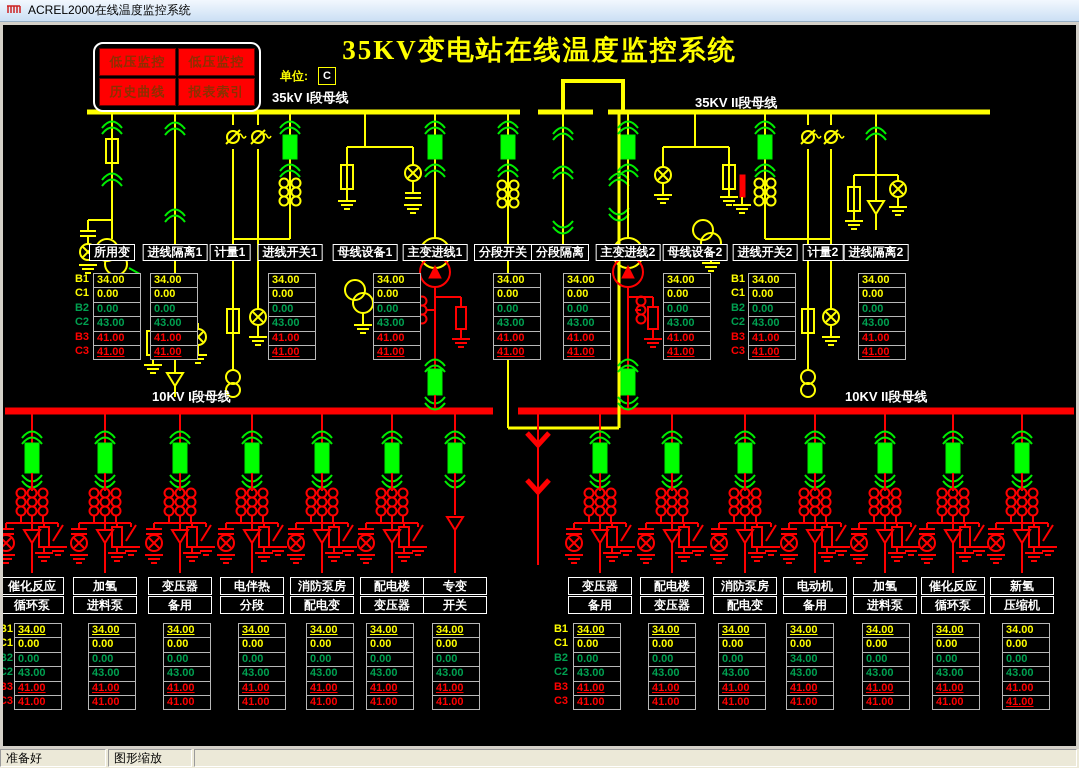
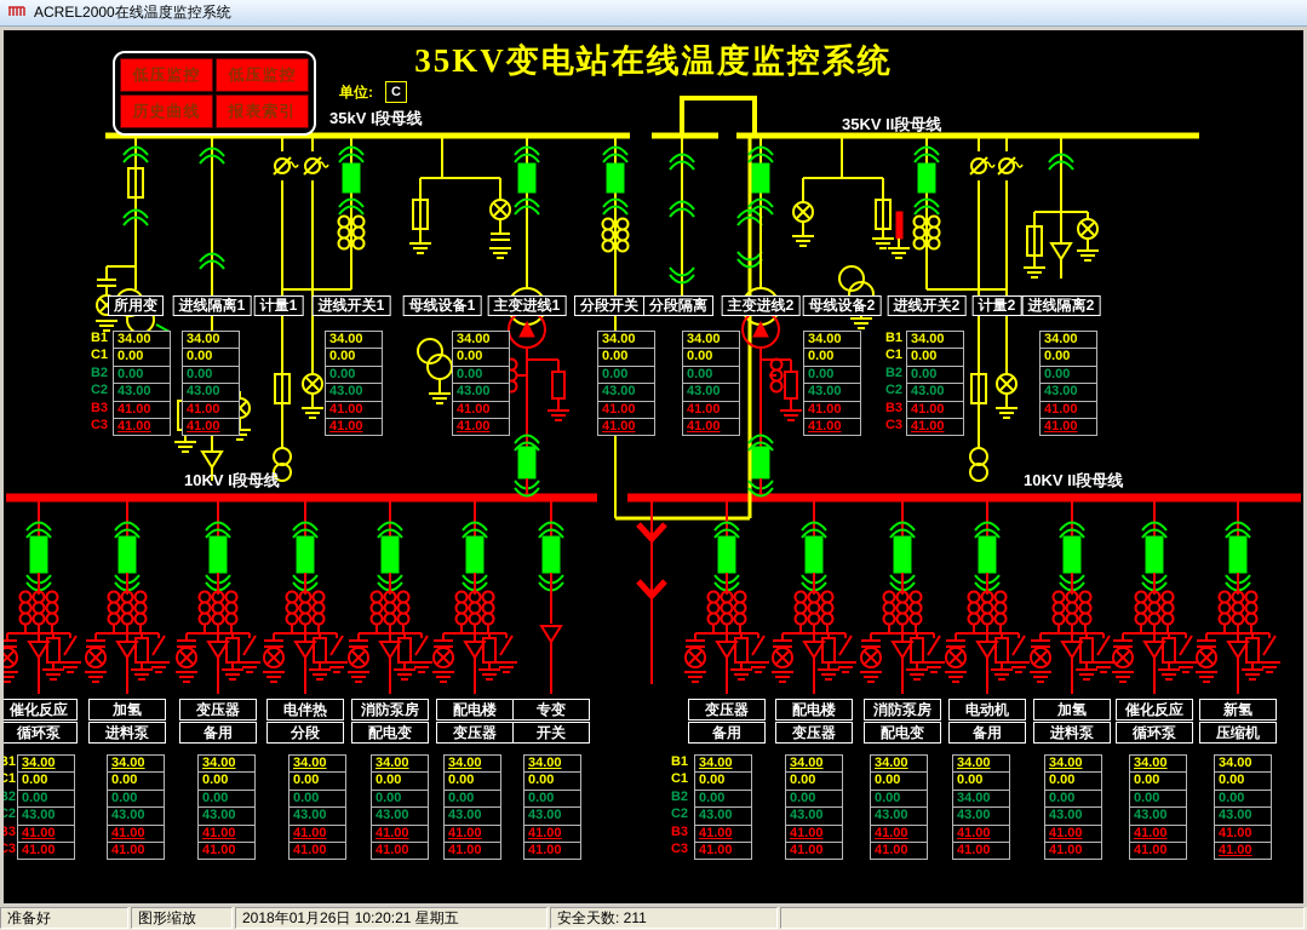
  ACREL2000在线温度监控系统
  35KV变电站在线温度监控系统
  低压监控
  低压监控
  历史曲线
  报表索引
  单位:
  C
  35kV I段母线
  35KV II段母线
  10KV I段母线
  10KV II段母线
  所用变
  进线隔离1
  计量1
  进线开关1
  母线设备1
  主变进线1
  分段开关
  分段隔离
  主变进线2
  母线设备2
  进线开关2
  计量2
  进线隔离2
  催化反应
  循环泵
  加氢
  进料泵
  变压器
  备用
  电伴热
  分段
  消防泵房
  配电变
  配电楼
  变压器
  专变
  开关
  变压器
  备用
  配电楼
  变压器
  消防泵房
  配电变
  电动机
  备用
  加氢
  进料泵
  催化反应
  循环泵
  新氢
  压缩机
  B1
  C1
  B2
  C2
  B3
  C3
  B1
  C1
  B2
  C2
  B3
  C3
  34.00
  0.00
  0.00
  43.00
  41.00
  41.00
  34.00
  0.00
  0.00
  43.00
  41.00
  41.00
  34.00
  0.00
  0.00
  43.00
  41.00
  41.00
  34.00
  0.00
  0.00
  43.00
  41.00
  41.00
  34.00
  0.00
  0.00
  43.00
  41.00
  41.00
  34.00
  0.00
  0.00
  43.00
  41.00
  41.00
  34.00
  0.00
  0.00
  43.00
  41.00
  41.00
  34.00
  0.00
  0.00
  43.00
  41.00
  41.00
  34.00
  0.00
  0.00
  43.00
  41.00
  41.00
  B1
  C1
  B2
  C2
  B3
  C3
  B1
  C1
  B2
  C2
  B3
  C3
  34.00
  0.00
  0.00
  43.00
  41.00
  41.00
  34.00
  0.00
  0.00
  43.00
  41.00
  41.00
  34.00
  0.00
  0.00
  43.00
  41.00
  41.00
  34.00
  0.00
  0.00
  43.00
  41.00
  41.00
  34.00
  0.00
  0.00
  43.00
  41.00
  41.00
  34.00
  0.00
  0.00
  43.00
  41.00
  41.00
  34.00
  0.00
  0.00
  43.00
  41.00
  41.00
  34.00
  0.00
  0.00
  43.00
  41.00
  41.00
  34.00
  0.00
  0.00
  43.00
  41.00
  41.00
  34.00
  0.00
  0.00
  43.00
  41.00
  41.00
  34.00
  0.00
  34.00
  43.00
  41.00
  41.00
  34.00
  0.00
  0.00
  43.00
  41.00
  41.00
  34.00
  0.00
  0.00
  43.00
  41.00
  41.00
  34.00
  0.00
  0.00
  43.00
  41.00
  41.00
  准备好
  图形缩放
+ 2018年01月26日 10:20:21 星期五
+ 安全天数: 211
